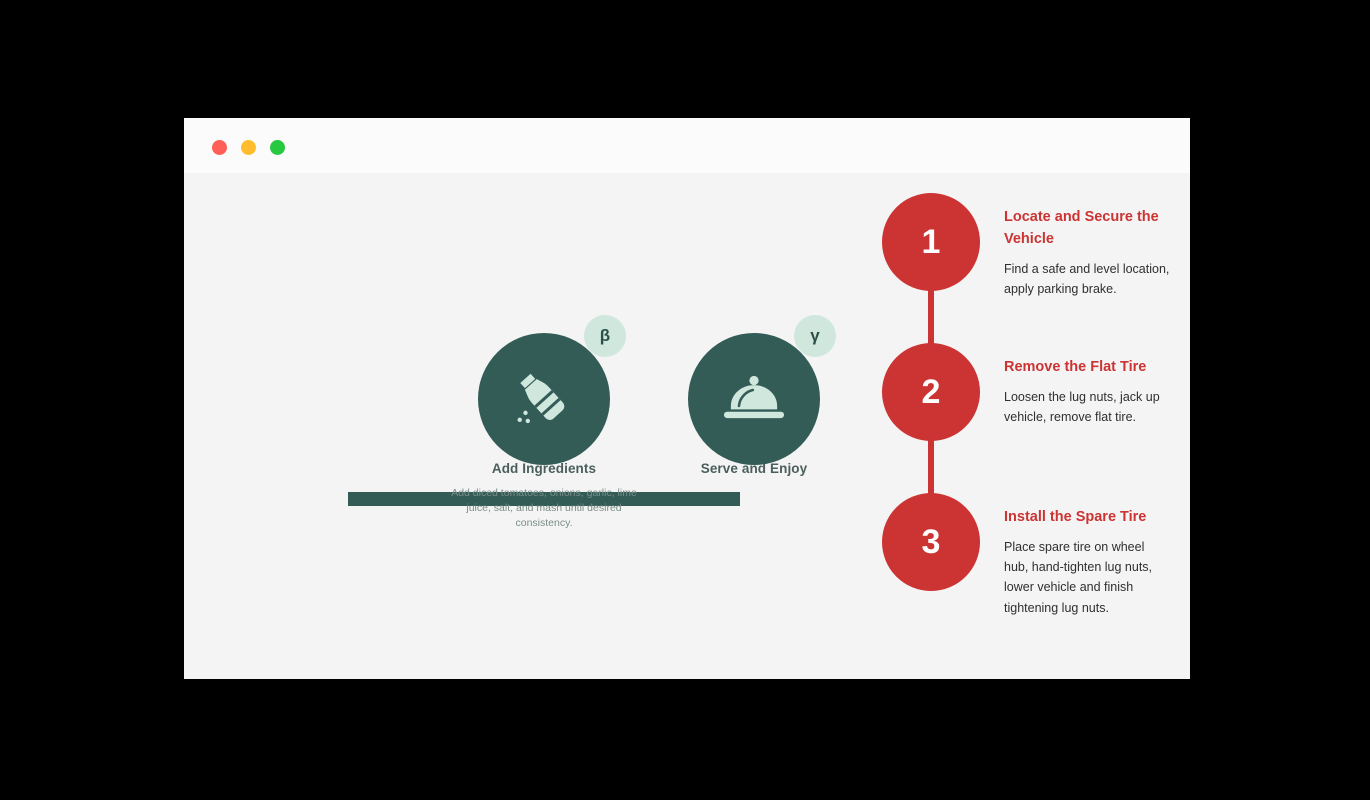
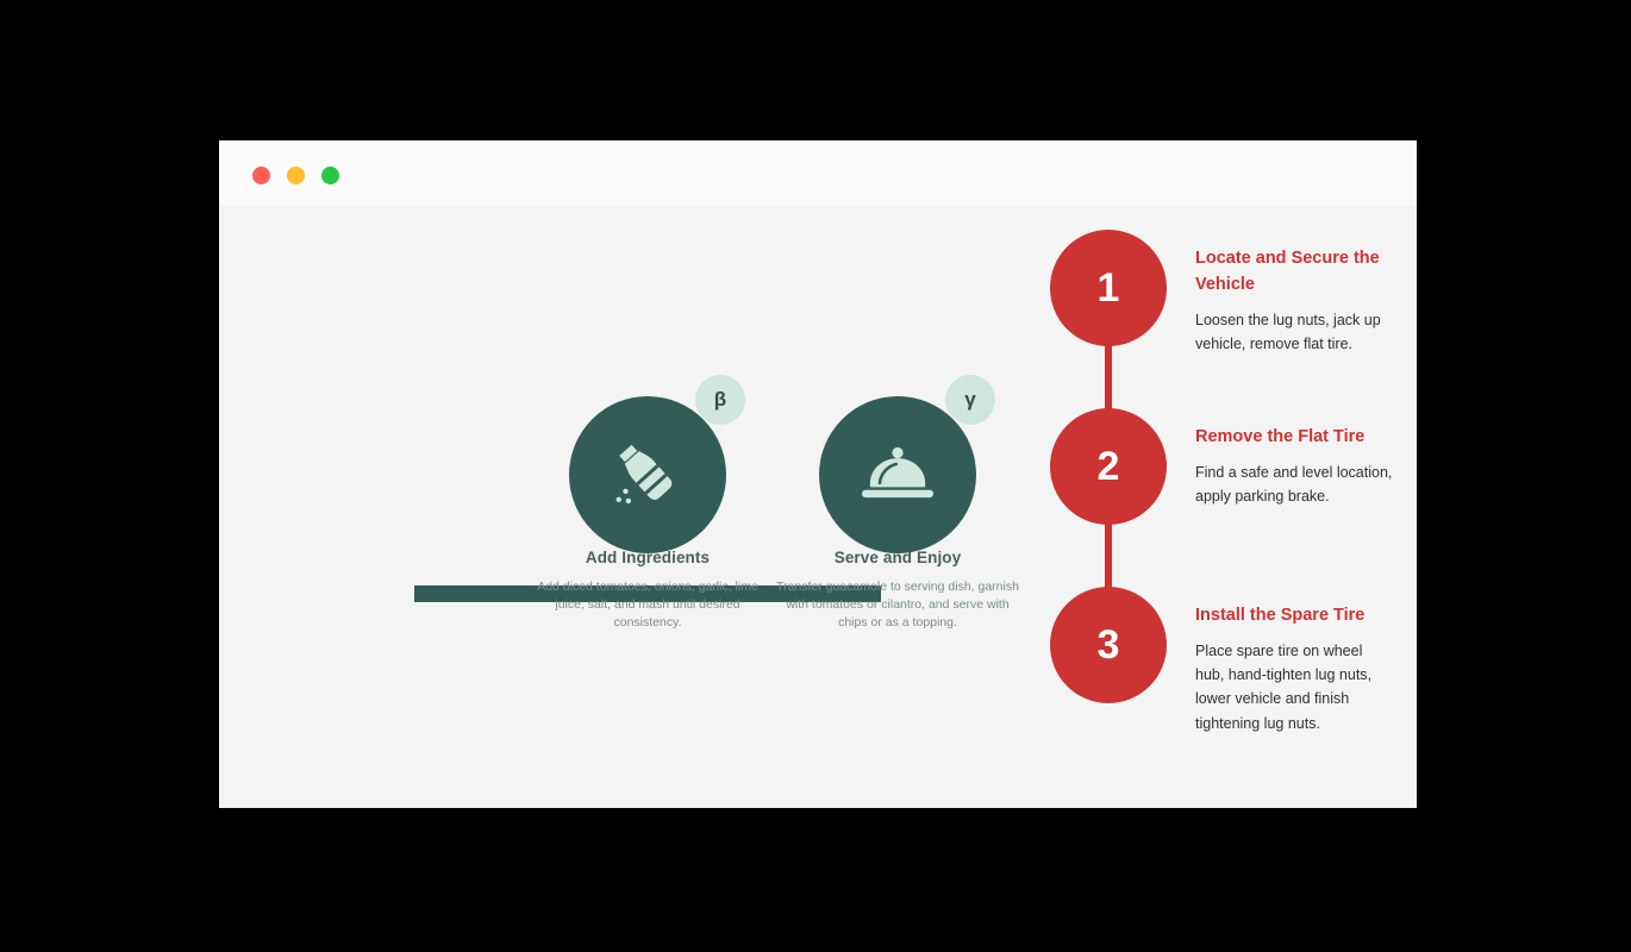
  β
  Add Ingredients
  Add diced tomatoes, onions, garlic, lime juice, salt, and mash until desired consistency.
  γ
  Serve and Enjoy
+ Transfer guacamole to serving dish, garnish with tomatoes or cilantro, and serve with chips or as a topping.
  1
  Locate and Secure the Vehicle
- Find a safe and level location, apply parking brake.
+ Loosen the lug nuts, jack up vehicle, remove flat tire.
  2
  Remove the Flat Tire
- Loosen the lug nuts, jack up vehicle, remove flat tire.
+ Find a safe and level location, apply parking brake.
  3
  Install the Spare Tire
  Place spare tire on wheel hub, hand-tighten lug nuts, lower vehicle and finish tightening lug nuts.
